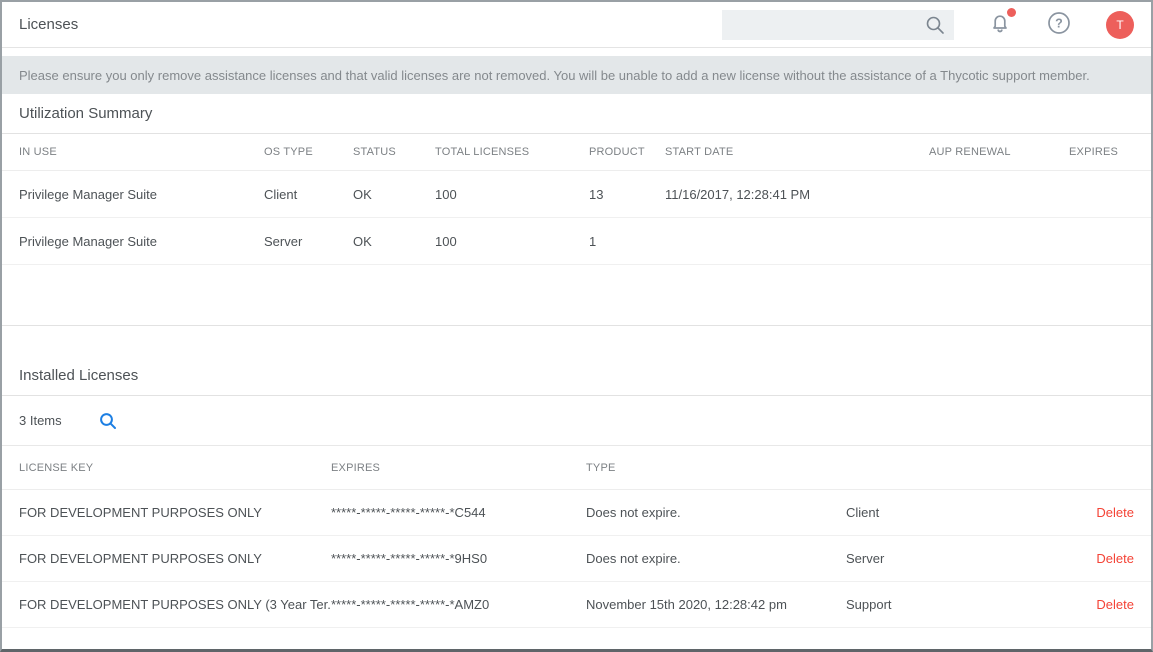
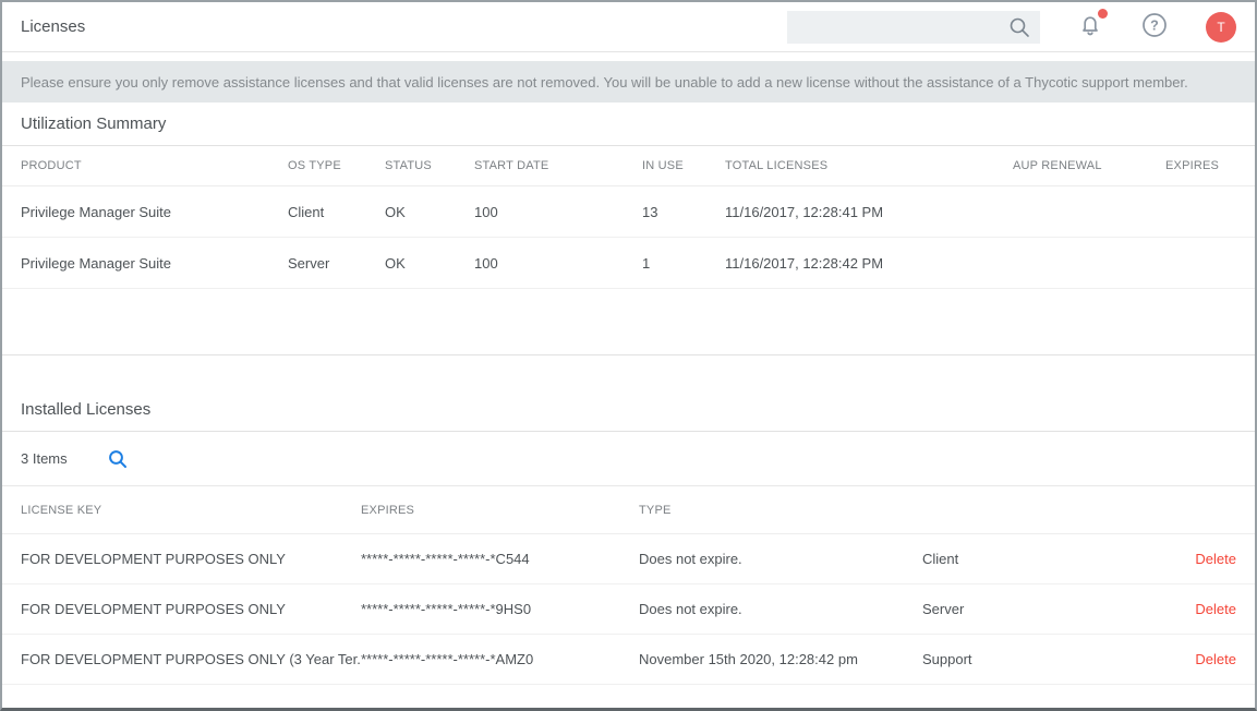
  Licenses
  ?
  T
  Please ensure you only remove assistance licenses and that valid licenses are not removed. You will be unable to add a new license without the assistance of a Thycotic support member.
  Utilization Summary
- IN USE
+ PRODUCT
  OS TYPE
  STATUS
- TOTAL LICENSES
+ START DATE
- PRODUCT
+ IN USE
- START DATE
+ TOTAL LICENSES
  AUP RENEWAL
  EXPIRES
  Privilege Manager Suite
  Client
  OK
  100
  13
  11/16/2017, 12:28:41 PM
  Privilege Manager Suite
  Server
  OK
  100
  1
+ 11/16/2017, 12:28:42 PM
  Installed Licenses
  3 Items
  LICENSE KEY
  EXPIRES
  TYPE
  FOR DEVELOPMENT PURPOSES ONLY
  *****-*****-*****-*****-*C544
  Does not expire.
  Client
  Delete
  FOR DEVELOPMENT PURPOSES ONLY
  *****-*****-*****-*****-*9HS0
  Does not expire.
  Server
  Delete
  FOR DEVELOPMENT PURPOSES ONLY (3 Year Ter.
  *****-*****-*****-*****-*AMZ0
  November 15th 2020, 12:28:42 pm
  Support
  Delete
